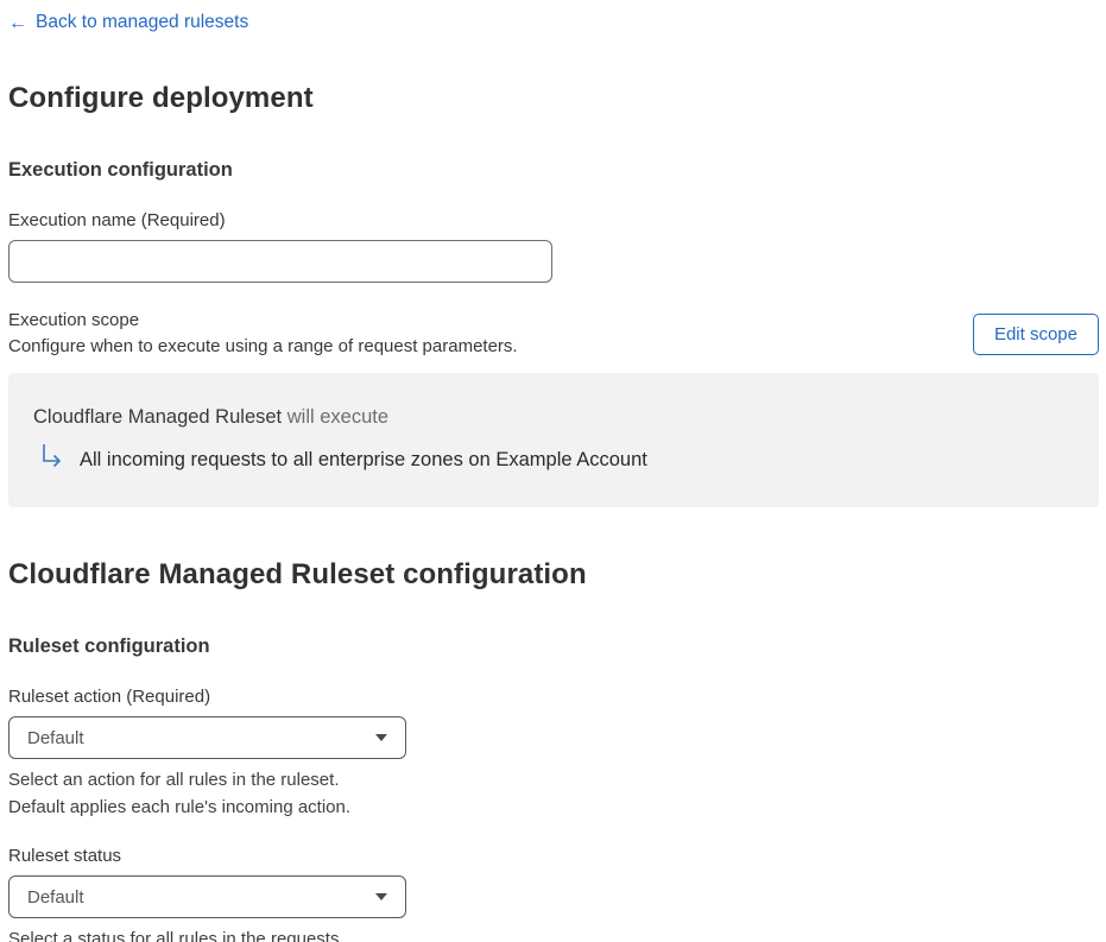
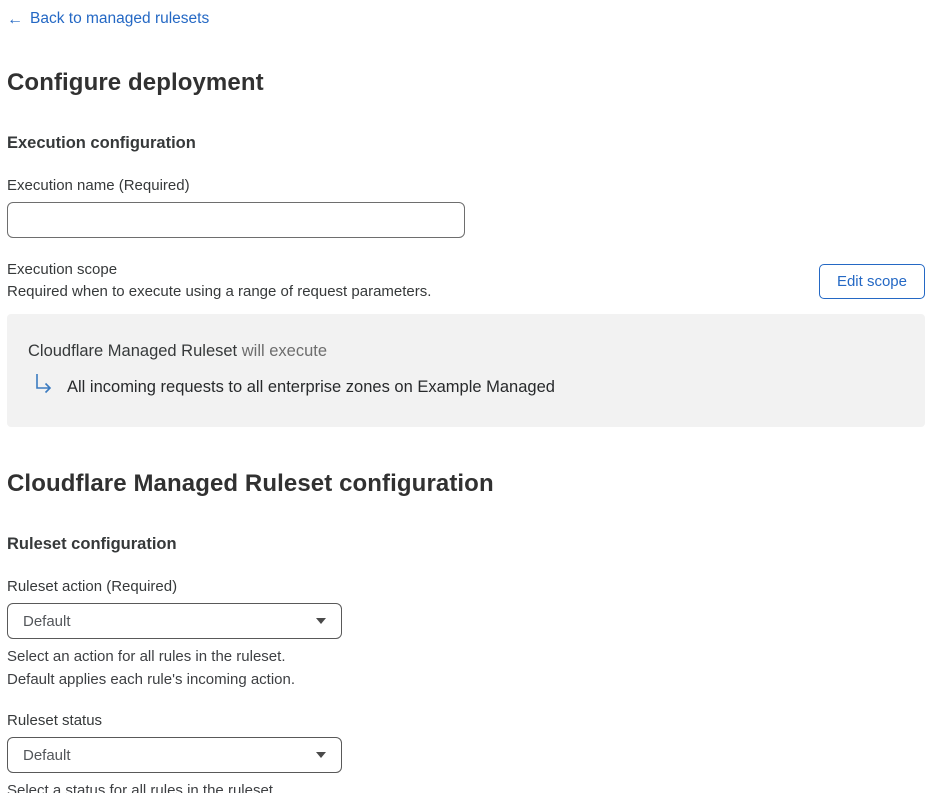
  ←
  Back to managed rulesets
  Configure deployment
  Execution configuration
  Execution name (Required)
  Execution scope
- Configure when to execute using a range of request parameters.
+ Required when to execute using a range of request parameters.
  Edit scope
  Cloudflare Managed Ruleset will execute
- All incoming requests to all enterprise zones on Example Account
+ All incoming requests to all enterprise zones on Example Managed
  Cloudflare Managed Ruleset configuration
  Ruleset configuration
  Ruleset action (Required)
  Default
  Select an action for all rules in the ruleset.
  Default applies each rule's incoming action.
  Ruleset status
  Default
- Select a status for all rules in the requests.
+ Select a status for all rules in the ruleset.
